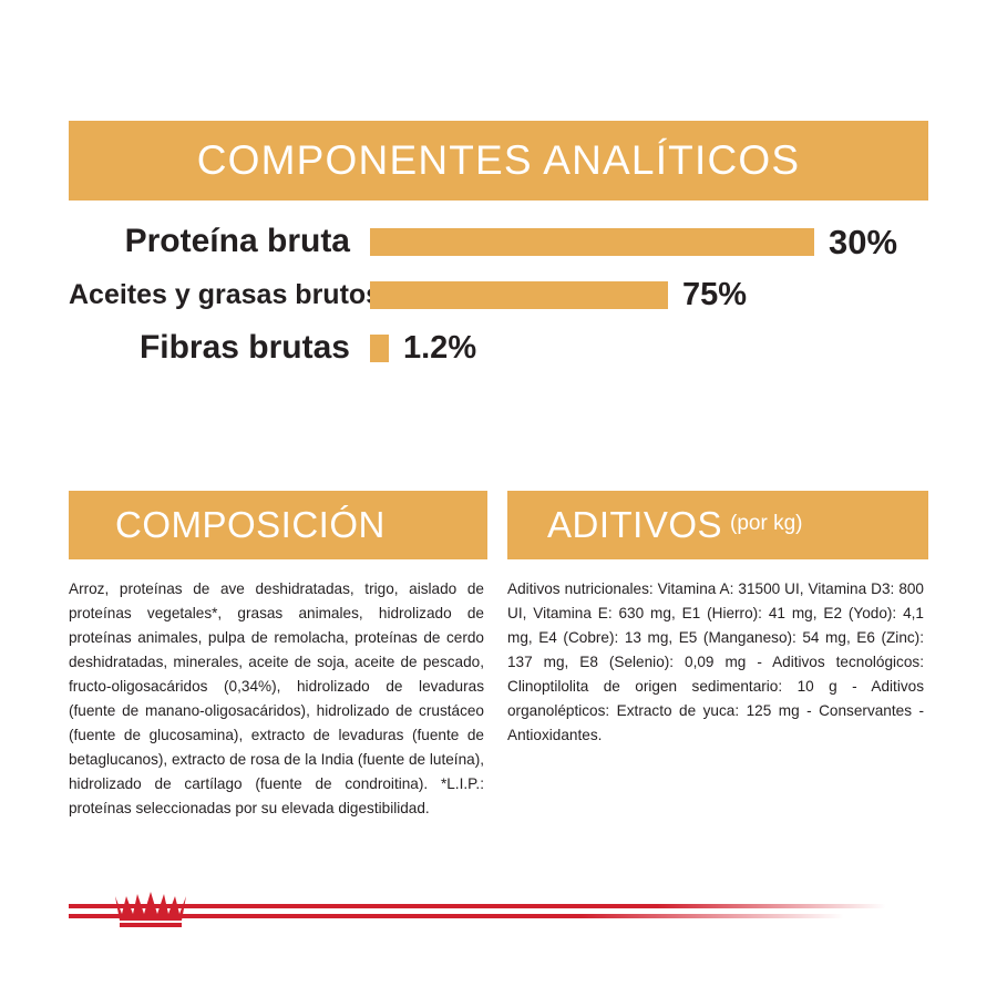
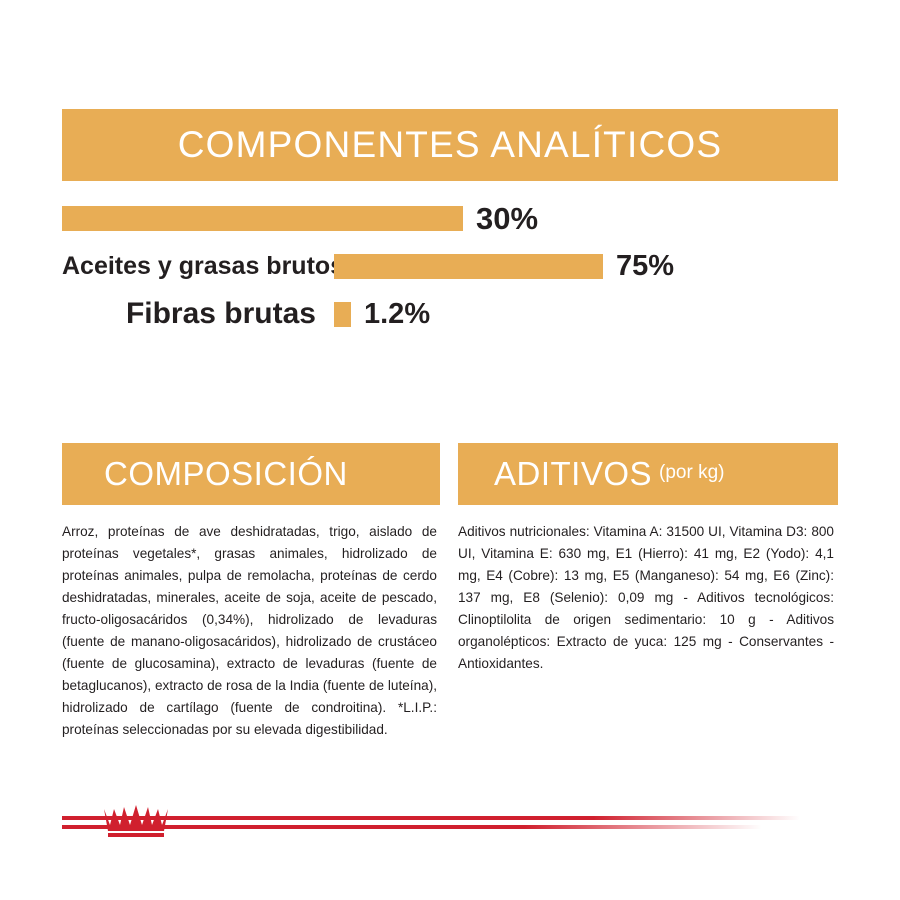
  COMPONENTES ANALÍTICOS
- Proteína bruta
  30%
  Aceites y grasas bruto
  75%
  Fibras brutas
  1.2%
  COMPOSICIÓN
  Arroz, proteínas de ave deshidratadas, trigo, aislado de proteínas vegetales*, grasas animales, hidrolizado de proteínas animales, pulpa de remolacha, proteínas de cerdo deshidratadas, minerales, aceite de soja, aceite de pescado, fructo-oligosacáridos (0,34%), hidrolizado de levaduras (fuente de manano-oligosacáridos), hidrolizado de crustáceo (fuente de glucosamina), extracto de levaduras (fuente de betaglucanos), extracto de rosa de la India (fuente de luteína), hidrolizado de cartílago (fuente de condroitina). *L.I.P.: proteínas seleccionadas por su elevada digestibilidad.
  ADITIVOS
  (por kg)
  Aditivos nutricionales: Vitamina A: 31500 UI, Vitamina D3: 800 UI, Vitamina E: 630 mg, E1 (Hierro): 41 mg, E2 (Yodo): 4,1 mg, E4 (Cobre): 13 mg, E5 (Manganeso): 54 mg, E6 (Zinc): 137 mg, E8 (Selenio): 0,09 mg - Aditivos tecnológicos: Clinoptilolita de origen sedimentario: 10 g - Aditivos organolépticos: Extracto de yuca: 125 mg - Conservantes - Antioxidantes.
